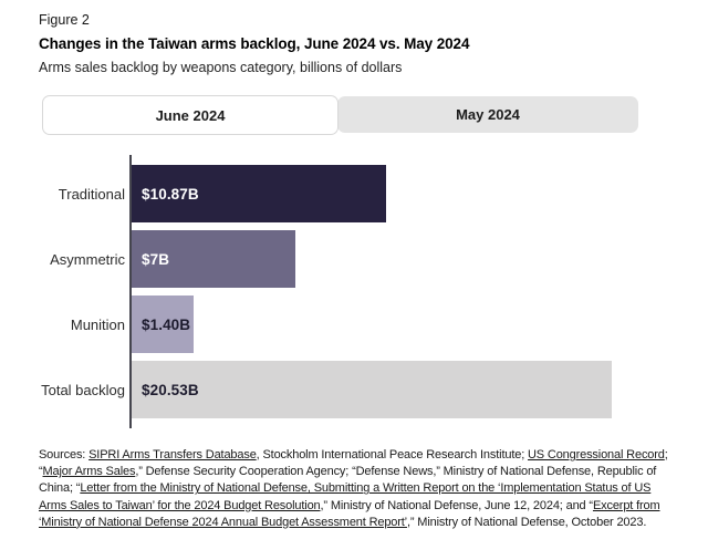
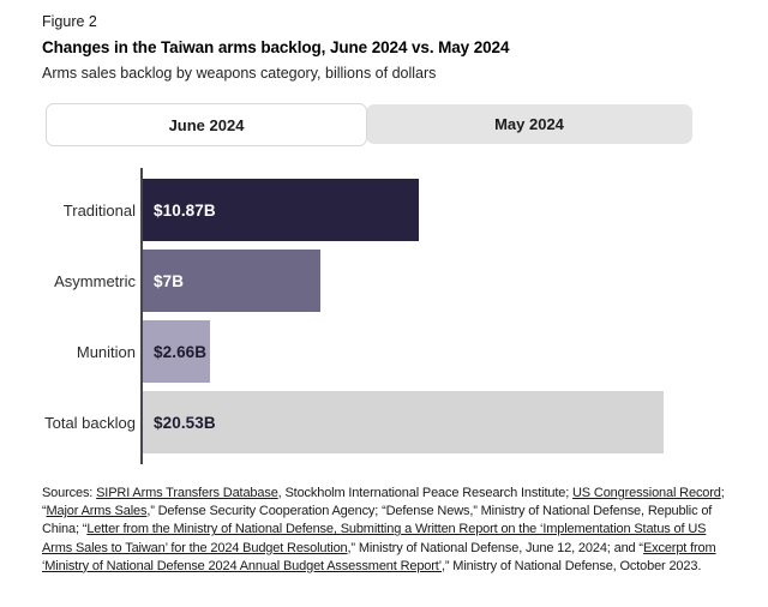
  Figure 2
  Changes in the Taiwan arms backlog, June 2024 vs. May 2024
  Arms sales backlog by weapons category, billions of dollars
  June 2024
  May 2024
  Traditional
  $10.87B
  Asymmetric
  $7B
  Munition
- $1.40B
+ $2.66B
  Total backlog
  $20.53B
  Sources: SIPRI Arms Transfers Database, Stockholm International Peace Research Institute; US Congressional Record; “Major Arms Sales,” Defense Security Cooperation Agency; “Defense News,” Ministry of National Defense, Republic of China; “Letter from the Ministry of National Defense, Submitting a Written Report on the ‘Implementation Status of US Arms Sales to Taiwan’ for the 2024 Budget Resolution,” Ministry of National Defense, June 12, 2024; and “Excerpt from ‘Ministry of National Defense 2024 Annual Budget Assessment Report’,” Ministry of National Defense, October 2023.
